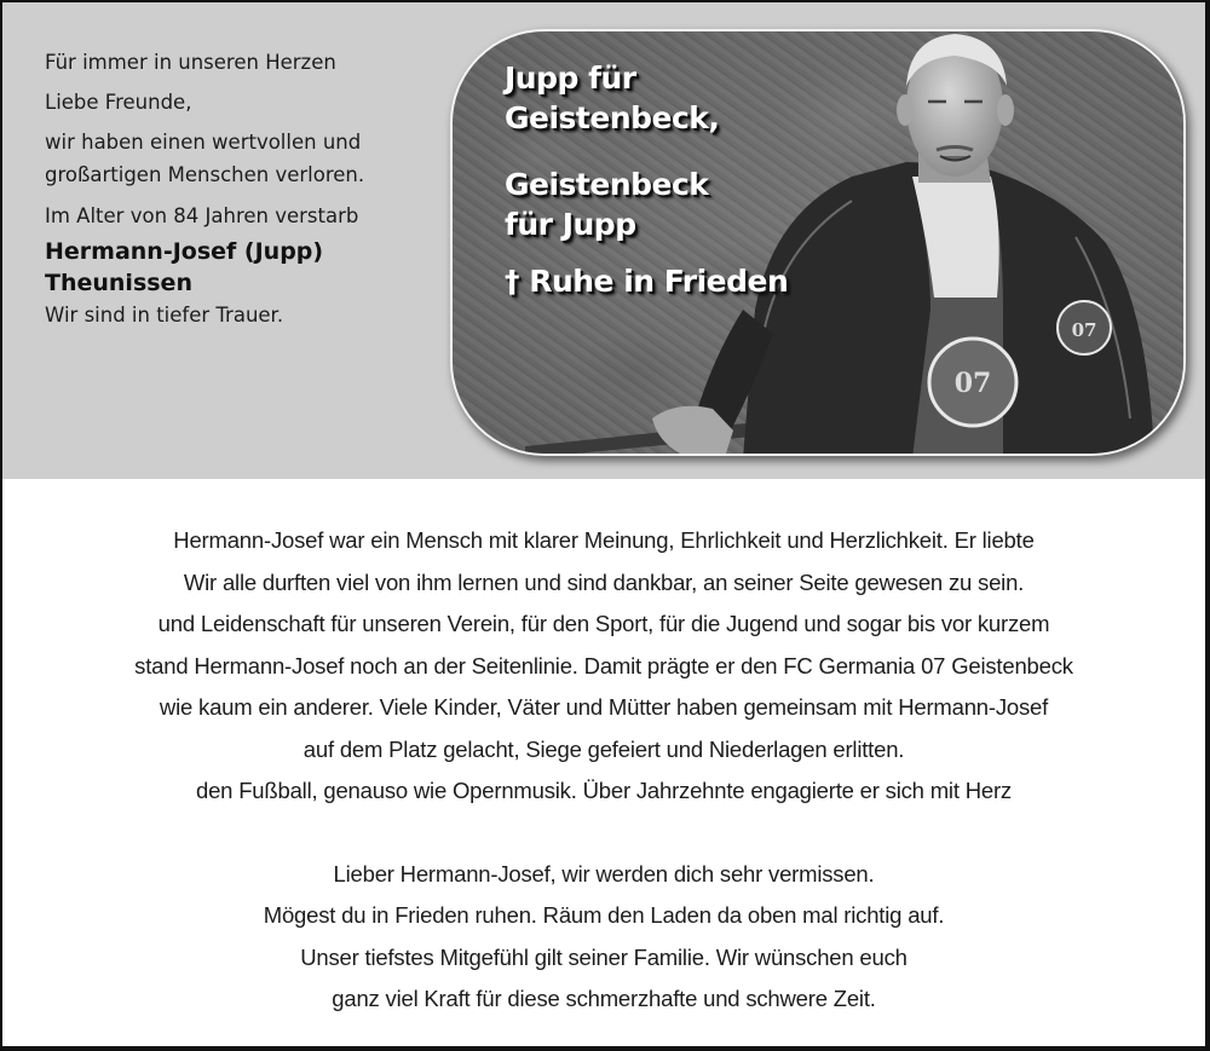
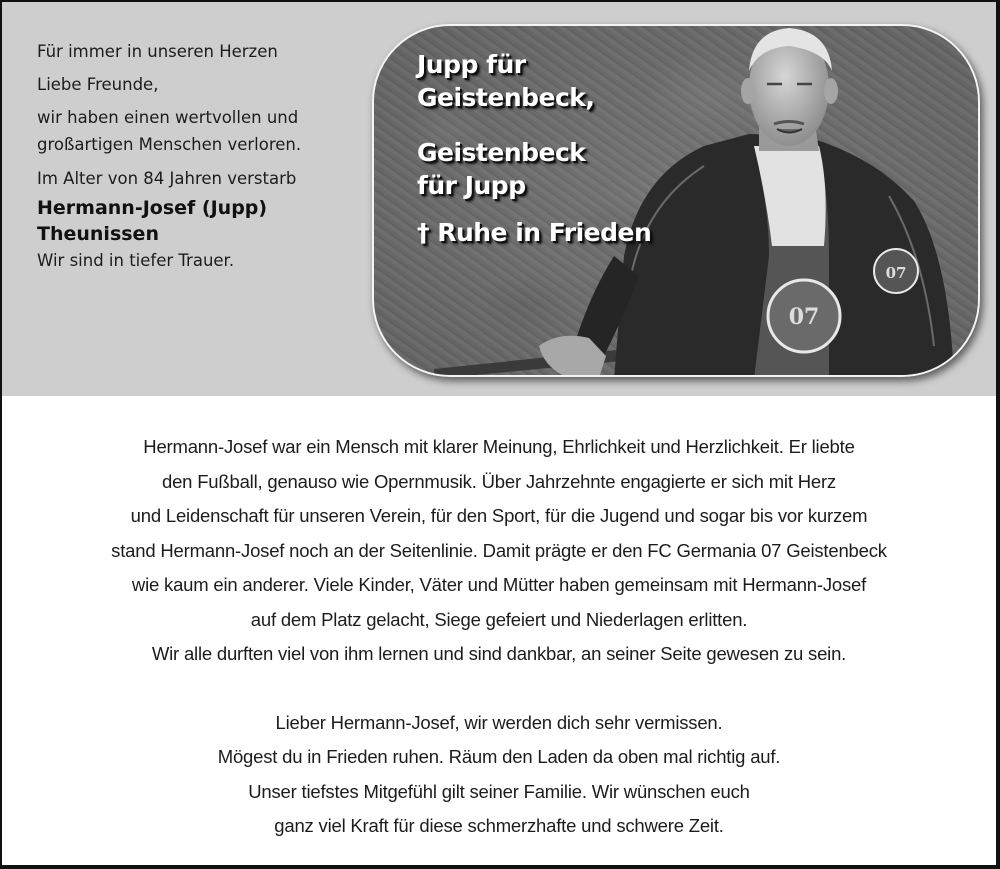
  Für immer in unseren Herzen
  Liebe Freunde,
  wir haben einen wertvollen und
  großartigen Menschen verloren.
  Im Alter von 84 Jahren verstarb
  Hermann-Josef (Jupp)
  Theunissen
  Wir sind in tiefer Trauer.
  07
  07
  Jupp für
  Geistenbeck,
  Geistenbeck
  für Jupp
  † Ruhe in Frieden
  Hermann-Josef war ein Mensch mit klarer Meinung, Ehrlichkeit und Herzlichkeit. Er liebte
- Wir alle durften viel von ihm lernen und sind dankbar, an seiner Seite gewesen zu sein.
+ den Fußball, genauso wie Opernmusik. Über Jahrzehnte engagierte er sich mit Herz
  und Leidenschaft für unseren Verein, für den Sport, für die Jugend und sogar bis vor kurzem
  stand Hermann-Josef noch an der Seitenlinie. Damit prägte er den FC Germania 07 Geistenbeck
  wie kaum ein anderer. Viele Kinder, Väter und Mütter haben gemeinsam mit Hermann-Josef
  auf dem Platz gelacht, Siege gefeiert und Niederlagen erlitten.
- den Fußball, genauso wie Opernmusik. Über Jahrzehnte engagierte er sich mit Herz
+ Wir alle durften viel von ihm lernen und sind dankbar, an seiner Seite gewesen zu sein.
  Lieber Hermann-Josef, wir werden dich sehr vermissen.
  Mögest du in Frieden ruhen. Räum den Laden da oben mal richtig auf.
  Unser tiefstes Mitgefühl gilt seiner Familie. Wir wünschen euch
  ganz viel Kraft für diese schmerzhafte und schwere Zeit.
